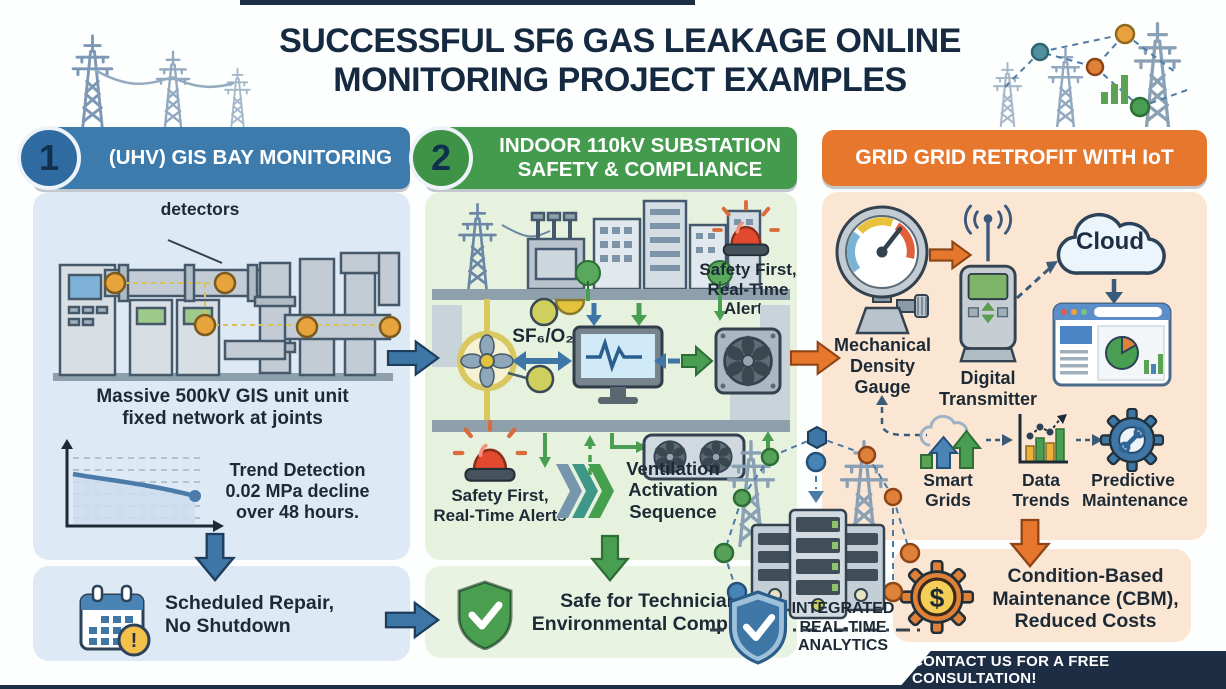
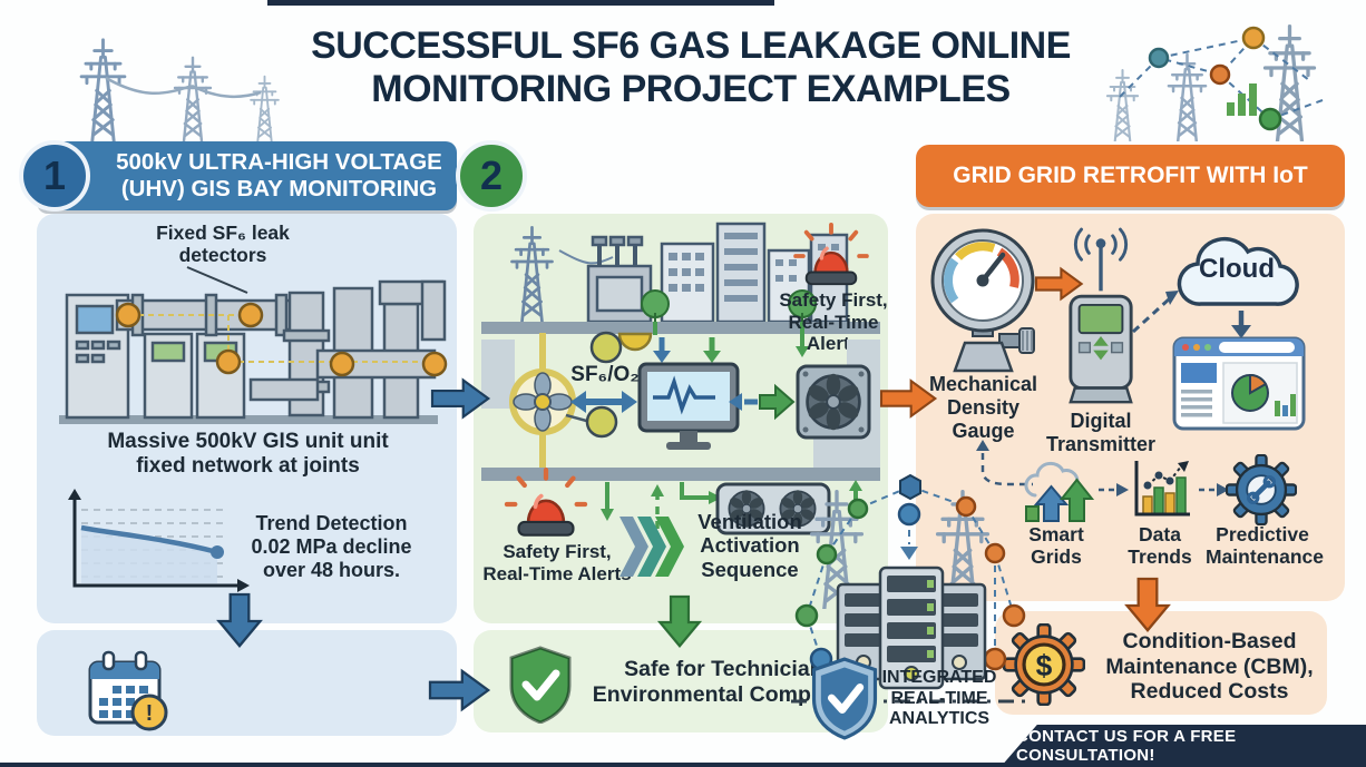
  SUCCESSFUL SF6 GAS LEAKAGE ONLINE
  MONITORING PROJECT EXAMPLES
+ 500kV ULTRA-HIGH VOLTAGE
  (UHV) GIS BAY MONITORING
  1
+ Fixed SF₆ leak
  detectors
  Massive 500kV GIS unit unit
  fixed network at joints
  Trend Detection
  0.02 MPa decline
  over 48 hours.
  !
- Scheduled Repair,
- No Shutdown
- INDOOR 110kV SUBSTATION
- SAFETY & COMPLIANCE
  2
  Safety First,
  Real-Time
  Alert
  SF₆/O₂
  Safety First,
  Real-Time Alert
  Ventilation
  Activation
  Sequence
  Safe for Technicia
  Environmental Comp
  GRID GRID RETROFIT WITH IoT
  Mechanical
  Density
  Gauge
  Digital
  Transmitter
  Cloud
  Smart
  Grids
  Data
  Trends
  Predictive
  Maintenance
  $
  Condition-Based
  Maintenance (CBM),
  Reduced Costs
  INTEGRATED
  REAL-TIME
  ANALYTICS
  ONTACT US FOR A FREE CONSULTATION!
